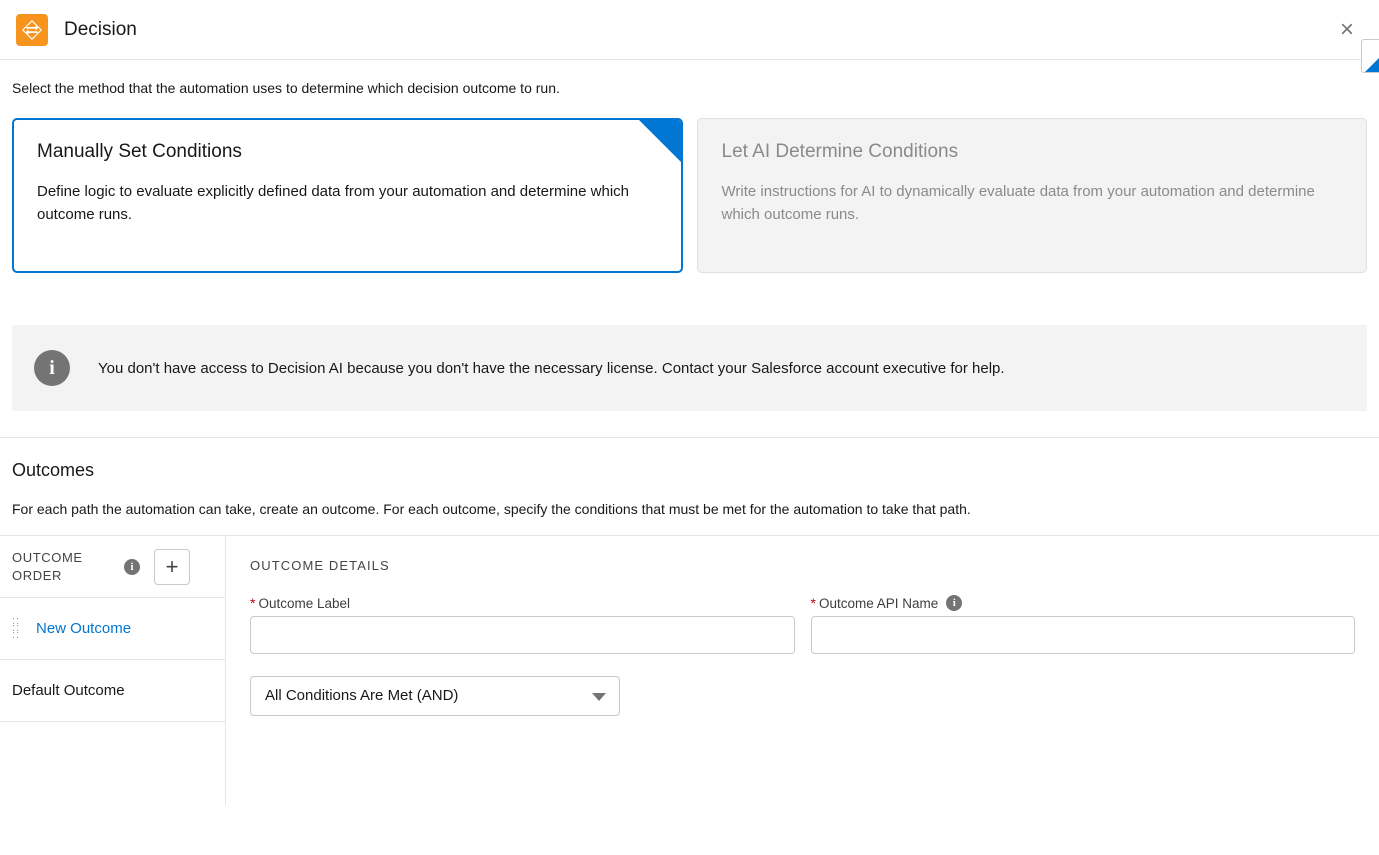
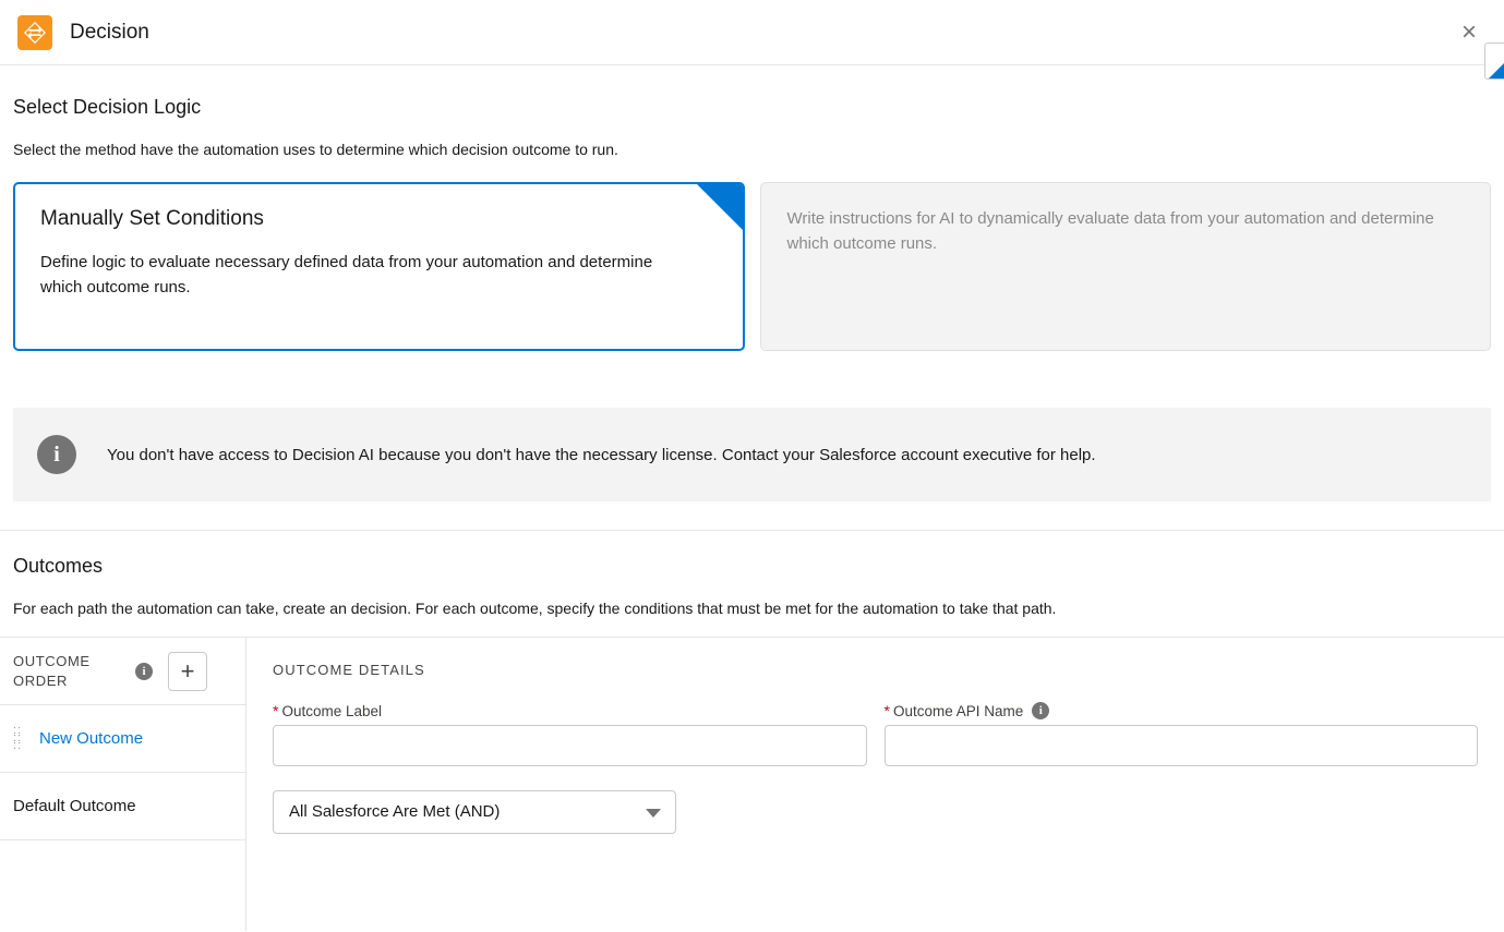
  Decision
  ×
+ Select Decision Logic
- Select the method that the automation uses to determine which decision outcome to run.
+ Select the method have the automation uses to determine which decision outcome to run.
  Manually Set Conditions
- Define logic to evaluate explicitly defined data from your automation and determine which outcome runs.
+ Define logic to evaluate necessary defined data from your automation and determine which outcome runs.
- Let AI Determine Conditions
  Write instructions for AI to dynamically evaluate data from your automation and determine which outcome runs.
  i
  You don't have access to Decision AI because you don't have the necessary license. Contact your Salesforce account executive for help.
  Outcomes
- For each path the automation can take, create an outcome. For each outcome, specify the conditions that must be met for the automation to take that path.
+ For each path the automation can take, create an decision. For each outcome, specify the conditions that must be met for the automation to take that path.
  OUTCOME ORDER
  i
  +
  : :
  : :
  : :
  New Outcome
  Default Outcome
  OUTCOME DETAILS
  *
  Outcome Label
  *
  Outcome API Name
  i
- All Conditions Are Met (AND)
+ All Salesforce Are Met (AND)
